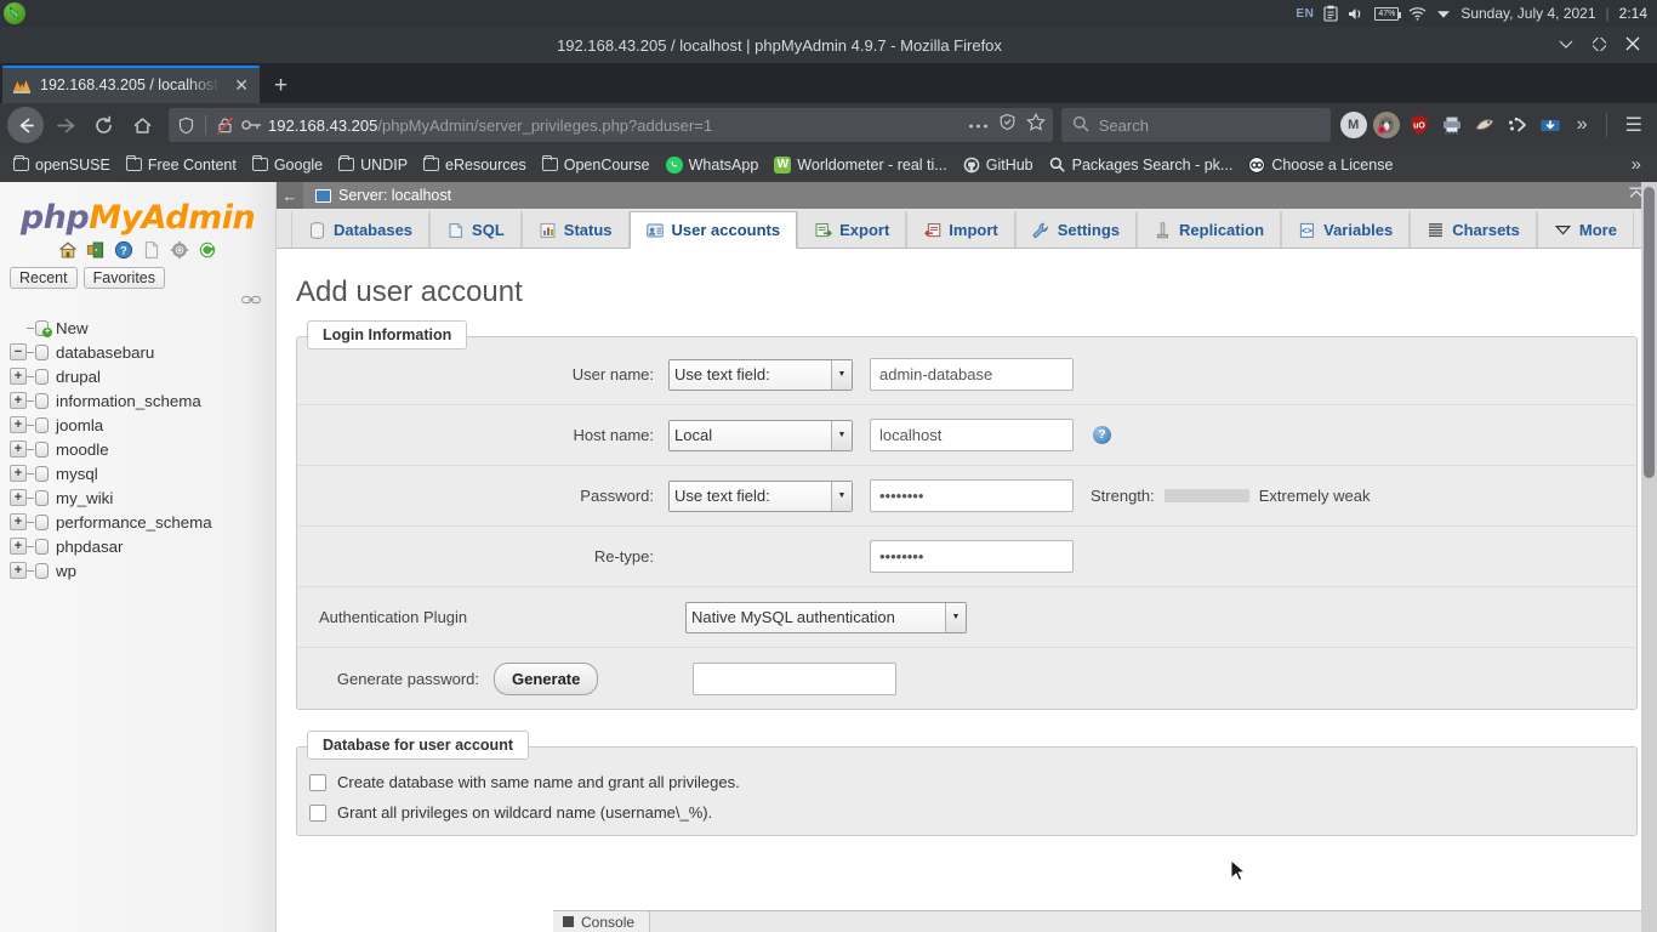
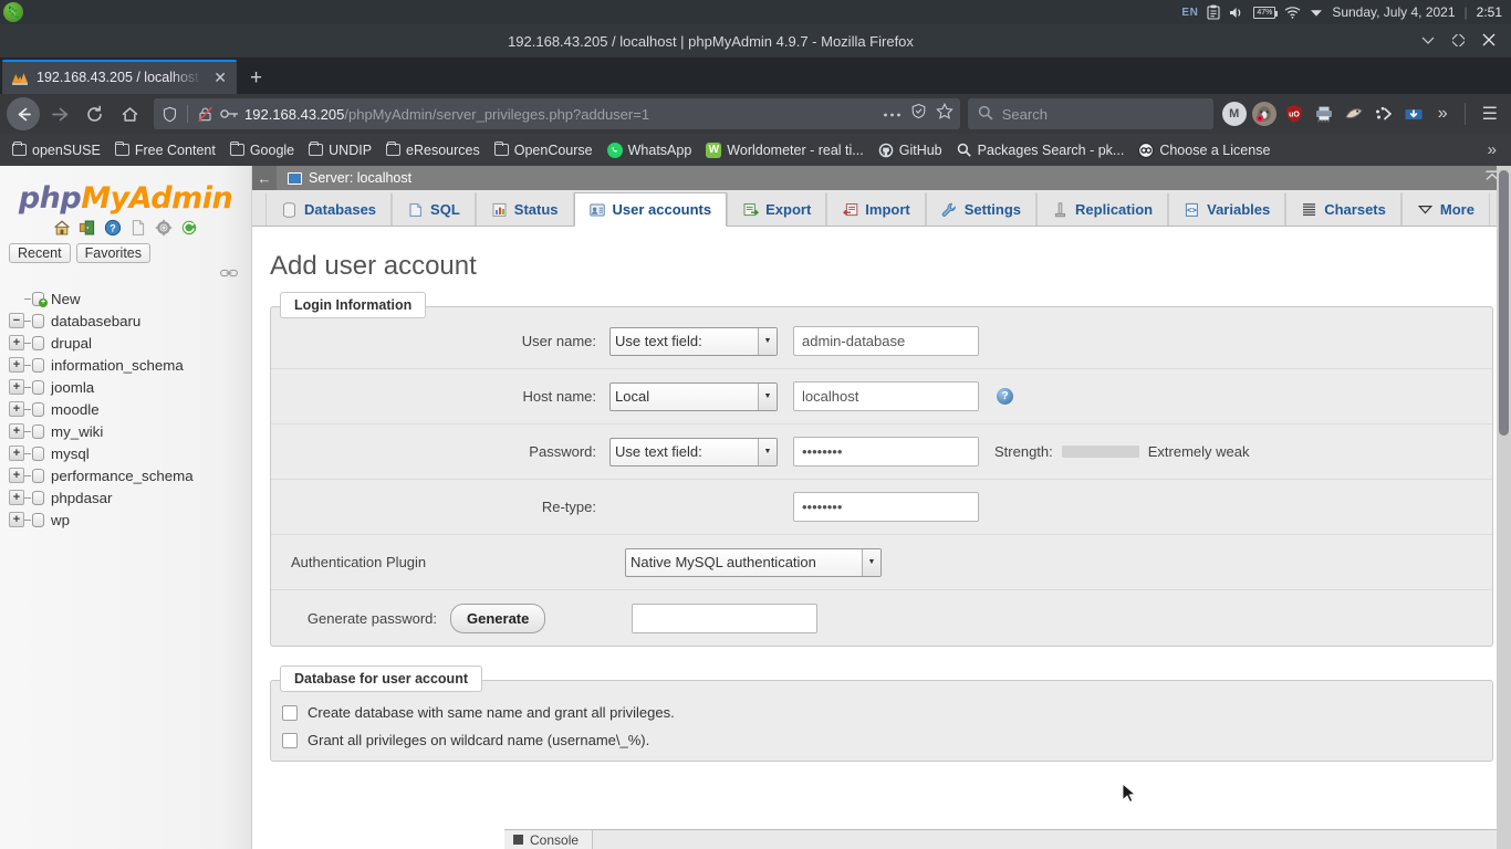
  🦎
  EN
  Sunday, July 4, 2021
  |
- 2:14
+ 2:51
  192.168.43.205 / localhost | phpMyAdmin 4.9.7 - Mozilla Firefox
  192.168.43.205 / localhost
  ✕
  +
  192.168.43.205/phpMyAdmin/server_privileges.php?adduser=1
  Search
  M
  »
  ☰
  openSUSE
  Free Content
  Google
  UNDIP
  eResources
  OpenCourse
  WhatsApp
  W
  Worldometer - real ti...
  GitHub
  Packages Search - pk...
  Choose a License
  »
  phpMyAdmin
  ?
  Recent
  Favorites
  New
  −
  databasebaru
  +
  drupal
  +
  information_schema
  +
  joomla
  +
  moodle
  +
- mysql
+ my_wiki
  +
- my_wiki
+ mysql
  +
  performance_schema
  +
  phpdasar
  +
  wp
  ←
  Server: localhost
  Databases
  SQL
  Status
  User accounts
  Export
  Import
  Settings
  Replication
  <>
  Variables
  Charsets
  More
  Add user account
  Login Information
  User name:
  Use text field:
  admin-database
  Host name:
  Local
  localhost
  ?
  Password:
  Use text field:
  ••••••••
  Strength:
  Extremely weak
  Re-type:
  ••••••••
  Authentication Plugin
  Native MySQL authentication
  Generate password:
  Generate
  Database for user account
  Create database with same name and grant all privileges.
  Grant all privileges on wildcard name (username\_%).
  Console
